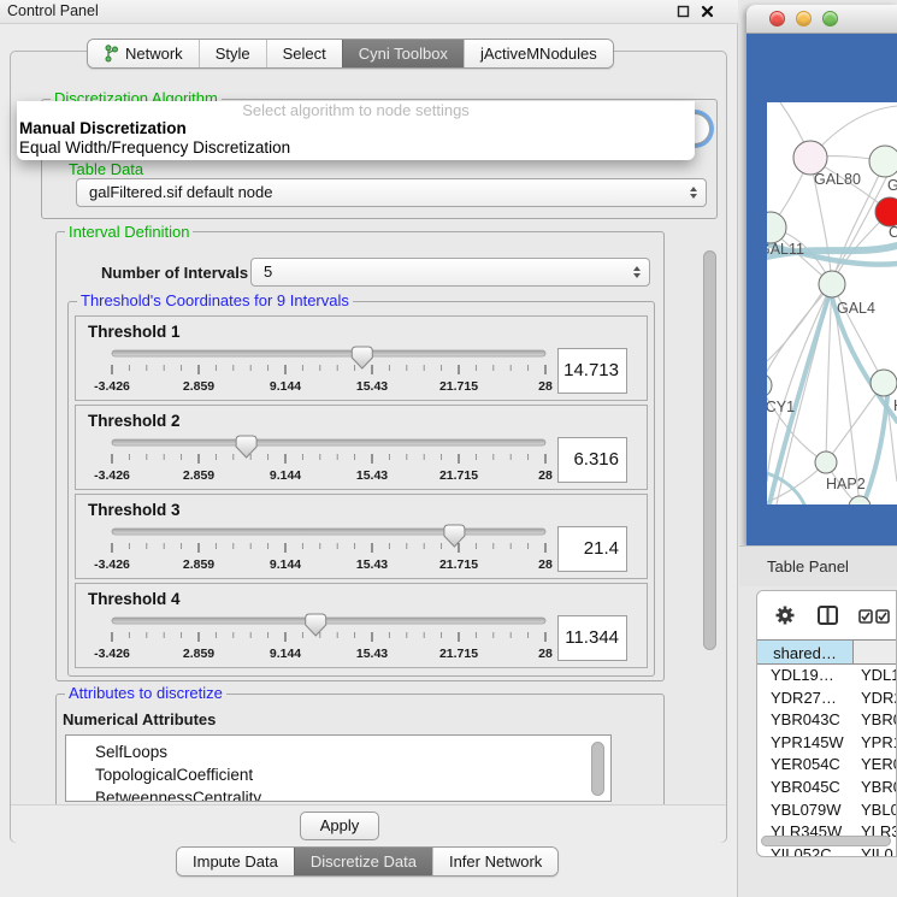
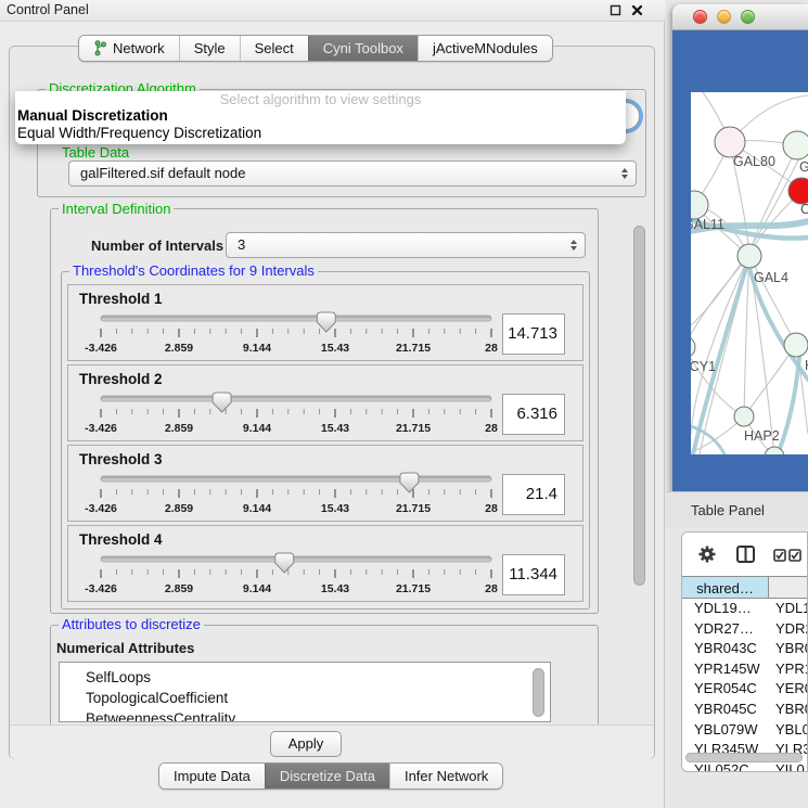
  Control Panel
  Network
  Style
  Select
  Cyni Toolbox
  jActiveMNodules
  Discretization Algorithm
  Table Data
  galFiltered.sif default node
- Select algorithm to node settings
+ Select algorithm to view settings
  Manual Discretization
  Equal Width/Frequency Discretization
  Interval Definition
  Number of Intervals
- 5
+ 3
  Threshold's Coordinates for 9 Intervals
  Threshold 1
  14.713
  -3.426
  2.859
  9.144
  15.43
  21.715
  28
  Threshold 2
  6.316
  -3.426
  2.859
  9.144
  15.43
  21.715
  28
  Threshold 3
  21.4
  -3.426
  2.859
  9.144
  15.43
  21.715
  28
  Threshold 4
  11.344
  -3.426
  2.859
  9.144
  15.43
  21.715
  28
  Attributes to discretize
  Numerical Attributes
  SelfLoops
  TopologicalCoefficient
  BetweennessCentrality
  Apply
  Impute Data
  Discretize Data
  Infer Network
  GAL80
  G
  C
  AL11
  GAL4
  CY1
  HAP2
  Table Panel
  shared…
  YDL19…
  YDL1
  YDR27…
  YDR
  YBR043C
  YBR
  YPR145W
  YPR
  YER054C
  YER
  YBR045C
  YBR
  YBL079W
  YBL0
  YLR345W
  YLR3
  YIL052C
  YIL0
